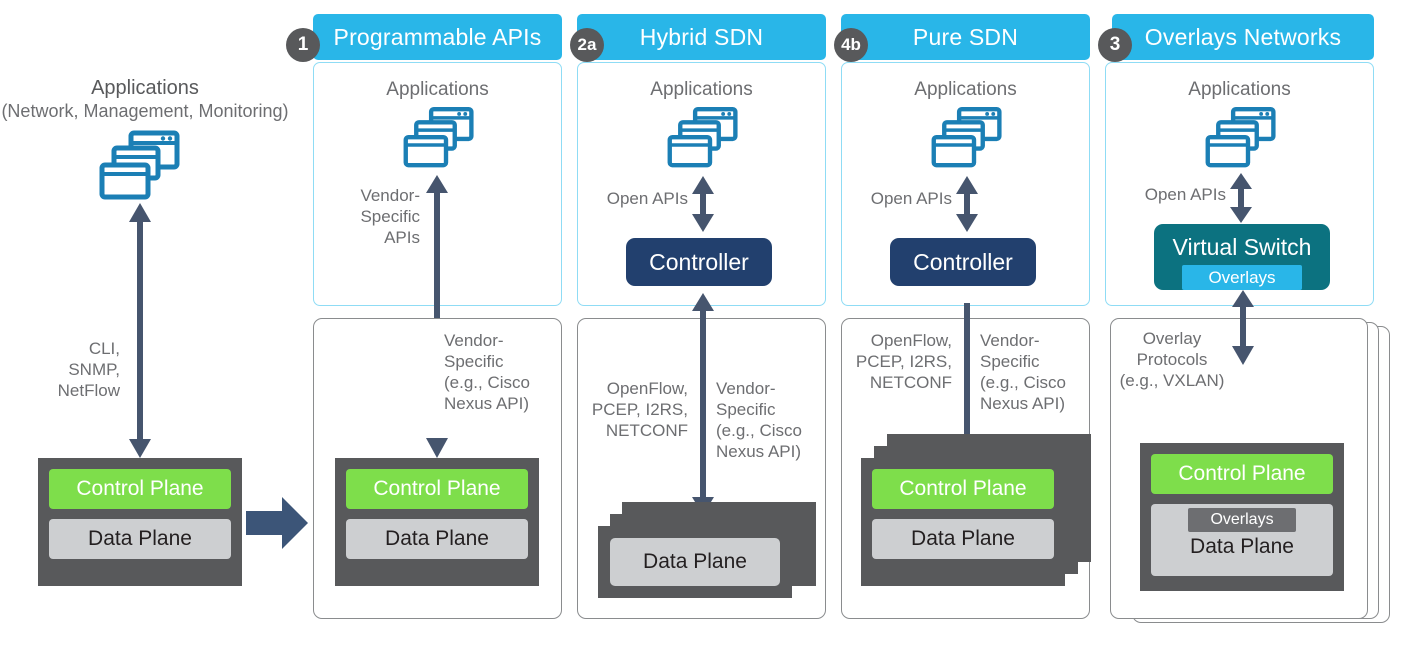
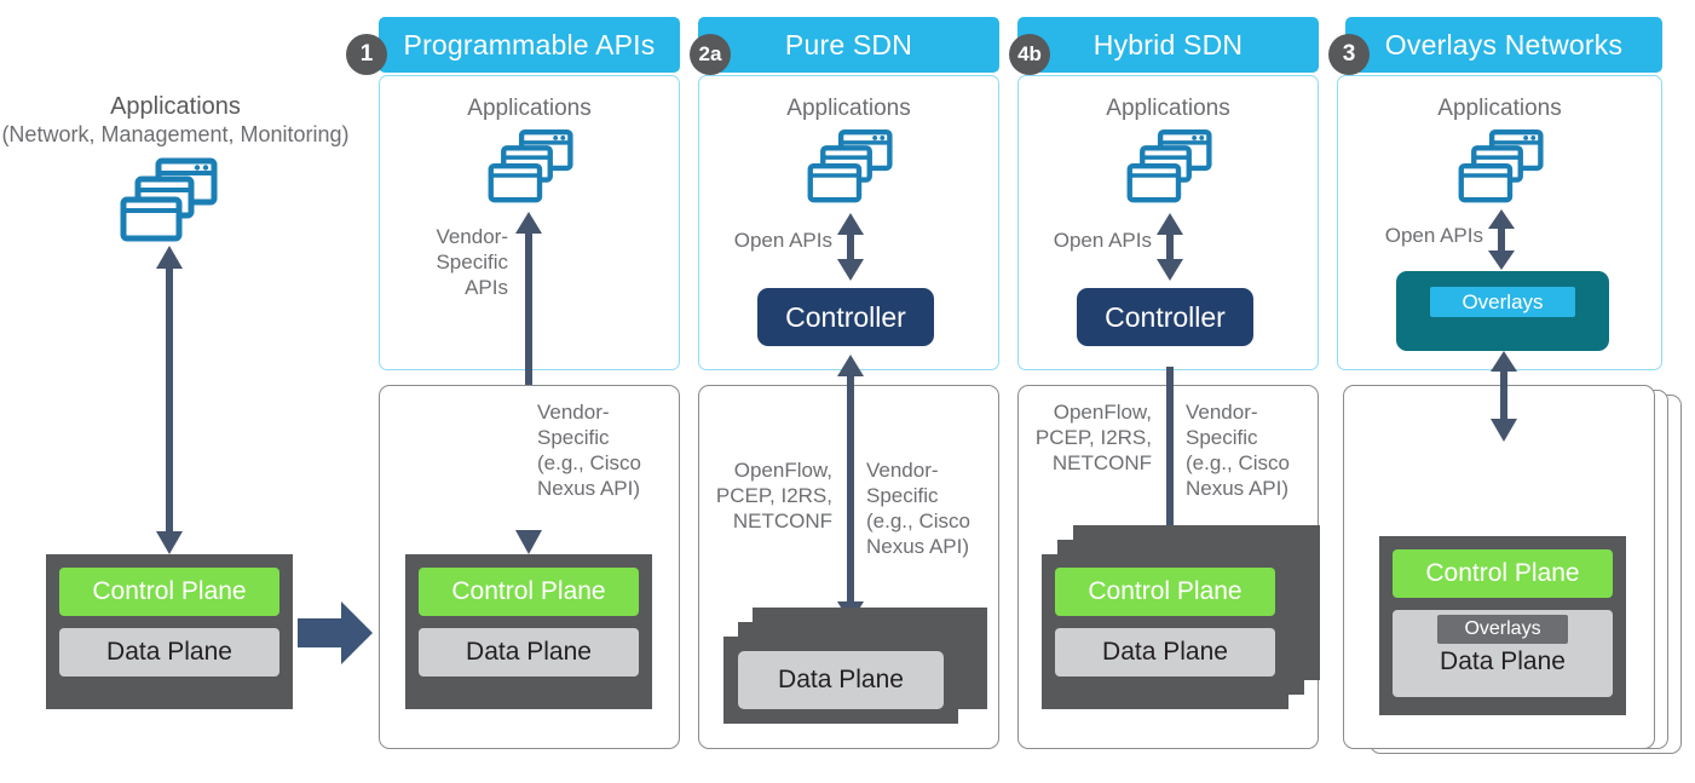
  Applications
  (Network, Management, Monitoring)
- CLI,
- SNMP,
- NetFlow
  Control Plane
  Data Plane
  1
  Programmable APIs
  Applications
  Vendor-
  Specific
  APIs
  Vendor-
  Specific
  (e.g., Cisco
  Nexus API)
  Control Plane
  Data Plane
  2a
- Hybrid SDN
+ Pure SDN
  Applications
  Open APIs
  Controller
  OpenFlow,
  PCEP, I2RS,
  NETCONF
  Vendor-
  Specific
  (e.g., Cisco
  Nexus API)
  Data Plane
  4b
- Pure SDN
+ Hybrid SDN
  Applications
  Open APIs
  Controller
  OpenFlow,
  PCEP, I2RS,
  NETCONF
  Vendor-
  Specific
  (e.g., Cisco
  Nexus API)
  Control Plane
  Data Plane
  3
  Overlays Networks
  Applications
  Open APIs
- Virtual Switch
  Overlays
- Overlay
- Protocols
- (e.g., VXLAN)
  Control Plane
  Overlays
  Data Plane
